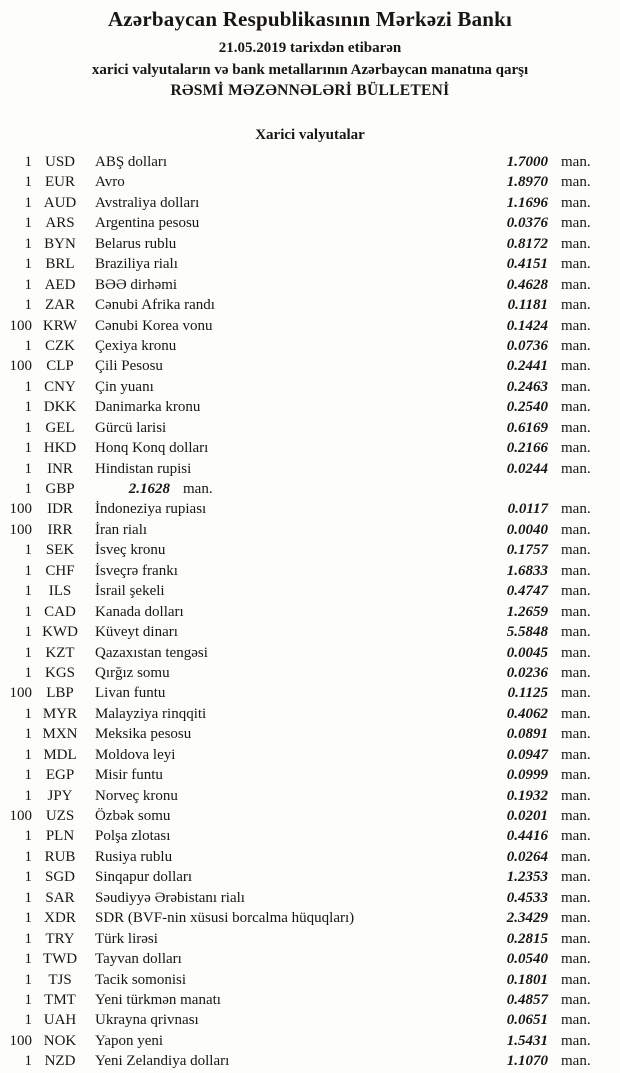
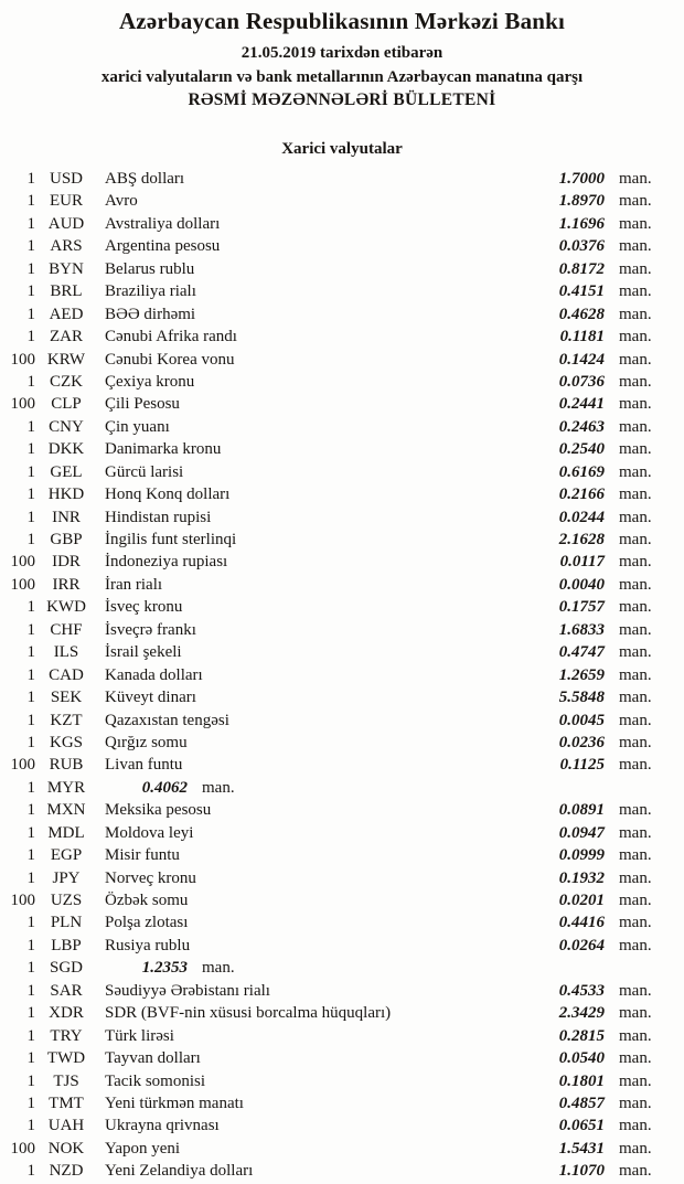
  Azərbaycan Respublikasının Mərkəzi Bankı
  21.05.2019 tarixdən etibarən
  xarici valyutaların və bank metallarının Azərbaycan manatına qarşı
  RƏSMİ MƏZƏNNƏLƏRİ BÜLLETENİ
  Xarici valyutalar
  1
  USD
  ABŞ dolları
  1.7000
  man.
  1
  EUR
  Avro
  1.8970
  man.
  1
  AUD
  Avstraliya dolları
  1.1696
  man.
  1
  ARS
  Argentina pesosu
  0.0376
  man.
  1
  BYN
  Belarus rublu
  0.8172
  man.
  1
  BRL
  Braziliya rialı
  0.4151
  man.
  1
  AED
  BƏƏ dirhəmi
  0.4628
  man.
  1
  ZAR
  Cənubi Afrika randı
  0.1181
  man.
  100
  KRW
  Cənubi Korea vonu
  0.1424
  man.
  1
  CZK
  Çexiya kronu
  0.0736
  man.
  100
  CLP
  Çili Pesosu
  0.2441
  man.
  1
  CNY
  Çin yuanı
  0.2463
  man.
  1
  DKK
  Danimarka kronu
  0.2540
  man.
  1
  GEL
  Gürcü larisi
  0.6169
  man.
  1
  HKD
  Honq Konq dolları
  0.2166
  man.
  1
  INR
  Hindistan rupisi
  0.0244
  man.
  1
  GBP
+ İngilis funt sterlinqi
  2.1628
  man.
  100
  IDR
  İndoneziya rupiası
  0.0117
  man.
  100
  IRR
  İran rialı
  0.0040
  man.
  1
- SEK
+ KWD
  İsveç kronu
  0.1757
  man.
  1
  CHF
  İsveçrə frankı
  1.6833
  man.
  1
  ILS
  İsrail şekeli
  0.4747
  man.
  1
  CAD
  Kanada dolları
  1.2659
  man.
  1
- KWD
+ SEK
  Küveyt dinarı
  5.5848
  man.
  1
  KZT
  Qazaxıstan tengəsi
  0.0045
  man.
  1
  KGS
  Qırğız somu
  0.0236
  man.
  100
- LBP
+ RUB
  Livan funtu
  0.1125
  man.
  1
  MYR
- Malayziya rinqqiti
  0.4062
  man.
  1
  MXN
  Meksika pesosu
  0.0891
  man.
  1
  MDL
  Moldova leyi
  0.0947
  man.
  1
  EGP
  Misir funtu
  0.0999
  man.
  1
  JPY
  Norveç kronu
  0.1932
  man.
  100
  UZS
  Özbək somu
  0.0201
  man.
  1
  PLN
  Polşa zlotası
  0.4416
  man.
  1
- RUB
+ LBP
  Rusiya rublu
  0.0264
  man.
  1
  SGD
- Sinqapur dolları
  1.2353
  man.
  1
  SAR
  Səudiyyə Ərəbistanı rialı
  0.4533
  man.
  1
  XDR
  SDR (BVF-nin xüsusi borcalma hüquqları)
  2.3429
  man.
  1
  TRY
  Türk lirəsi
  0.2815
  man.
  1
  TWD
  Tayvan dolları
  0.0540
  man.
  1
  TJS
  Tacik somonisi
  0.1801
  man.
  1
  TMT
  Yeni türkmən manatı
  0.4857
  man.
  1
  UAH
  Ukrayna qrivnası
  0.0651
  man.
  100
  NOK
  Yapon yeni
  1.5431
  man.
  1
  NZD
  Yeni Zelandiya dolları
  1.1070
  man.
